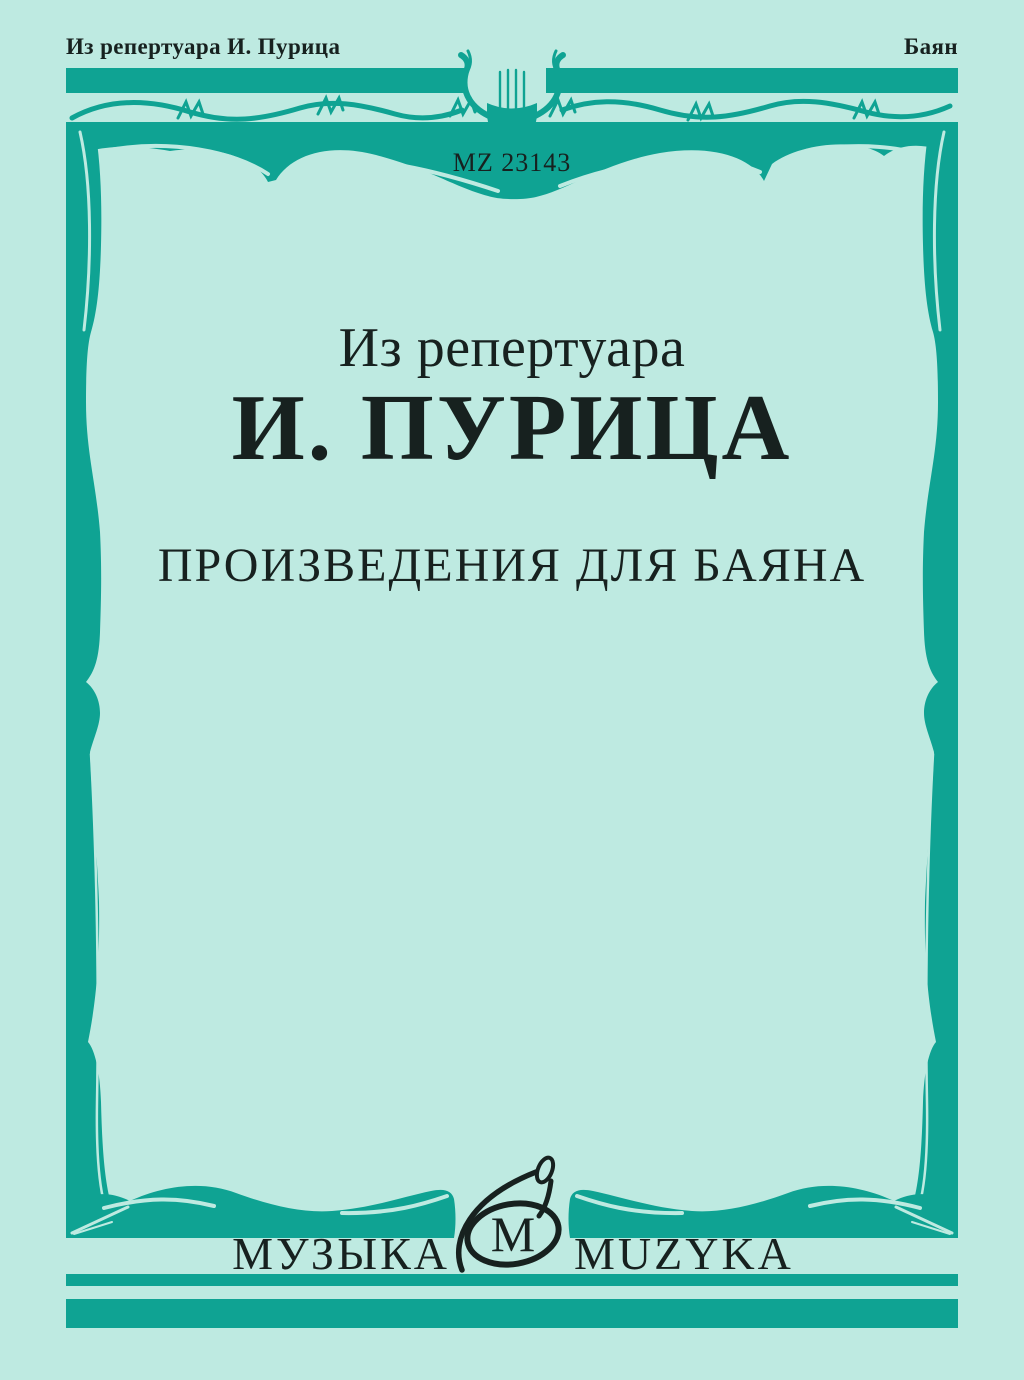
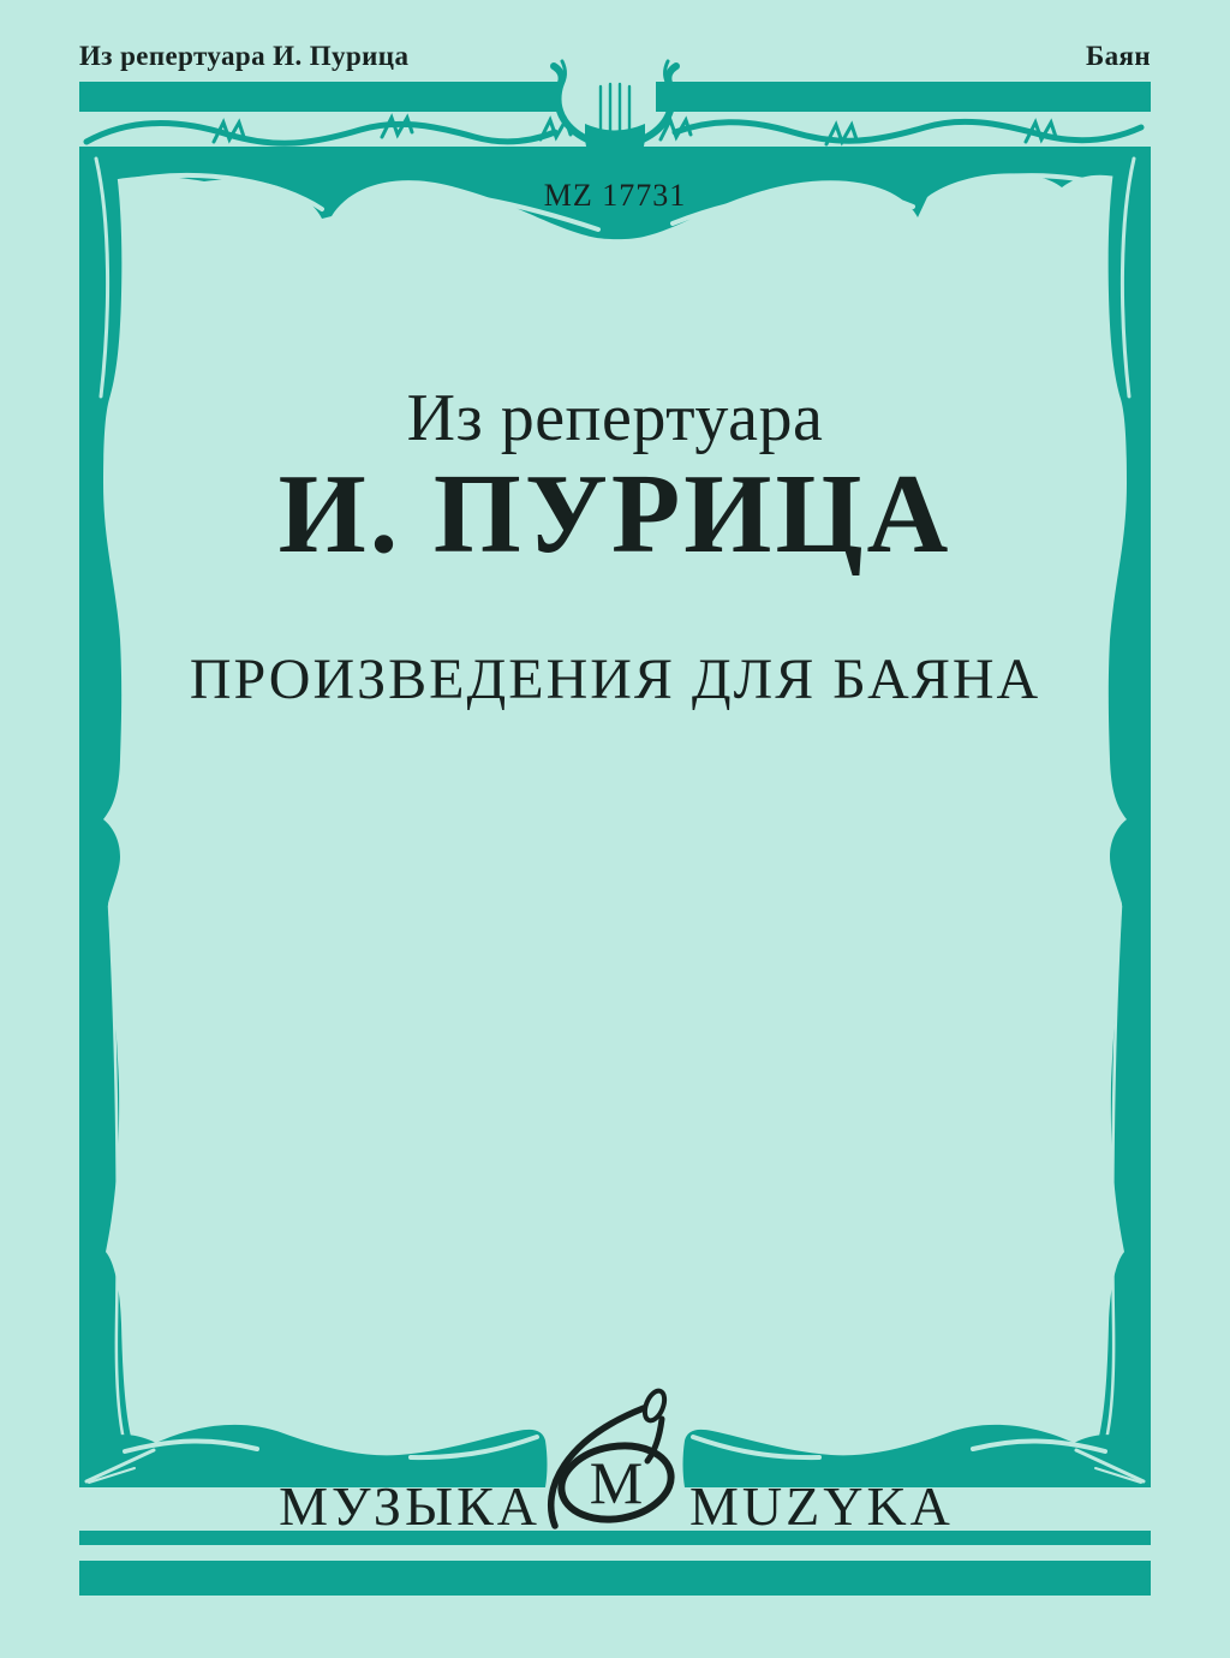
  М
  Из репертуара И. Пурица
  Баян
- MZ 23143
+ MZ 17731
  Из репертуара
  И. ПУРИЦА
  ПРОИЗВЕДЕНИЯ ДЛЯ БАЯНА
  МУЗЫКА
  MUZYKA
